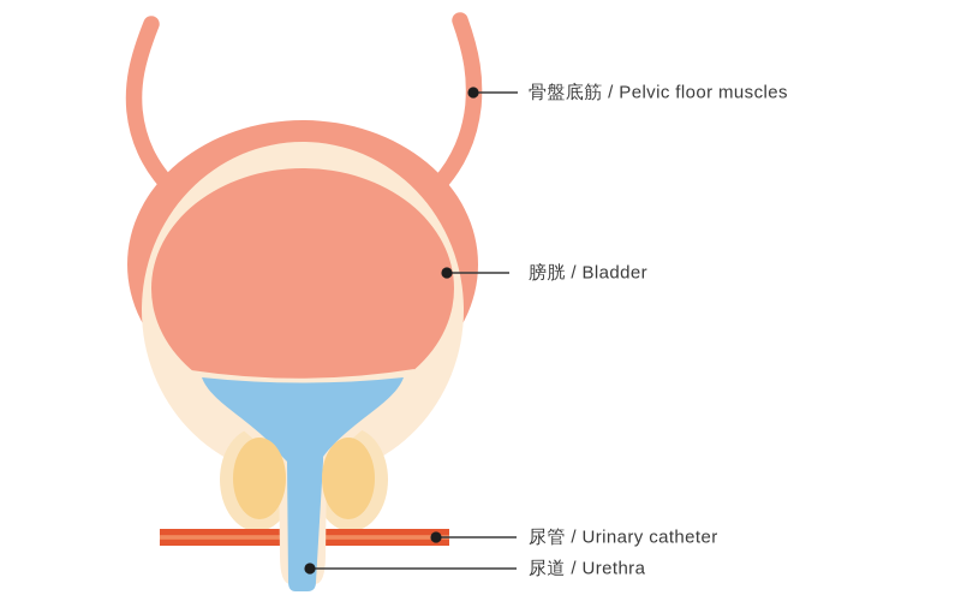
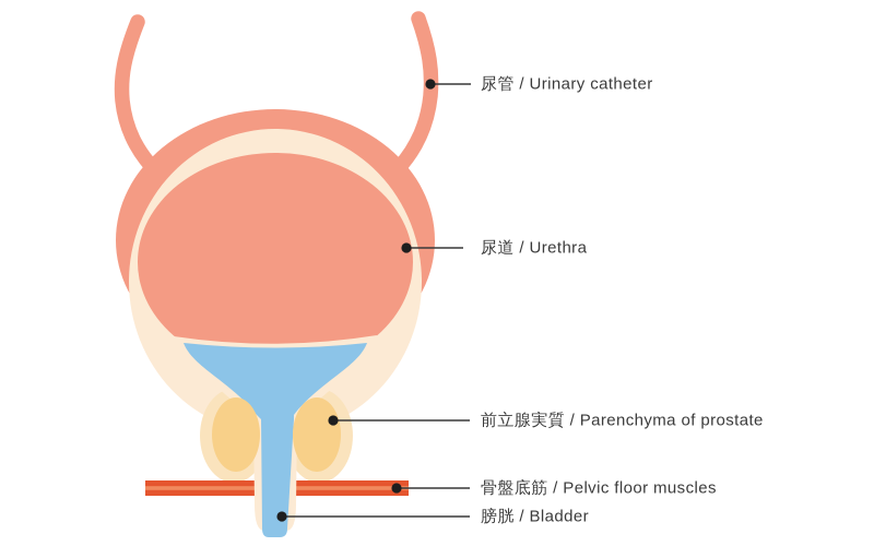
- 骨盤底筋 / Pelvic floor muscles
+ 尿管 / Urinary catheter
- 膀胱 / Bladder
+ 尿道 / Urethra
+ 前立腺実質 / Parenchyma of prostate
- 尿管 / Urinary catheter
+ 骨盤底筋 / Pelvic floor muscles
- 尿道 / Urethra
+ 膀胱 / Bladder
